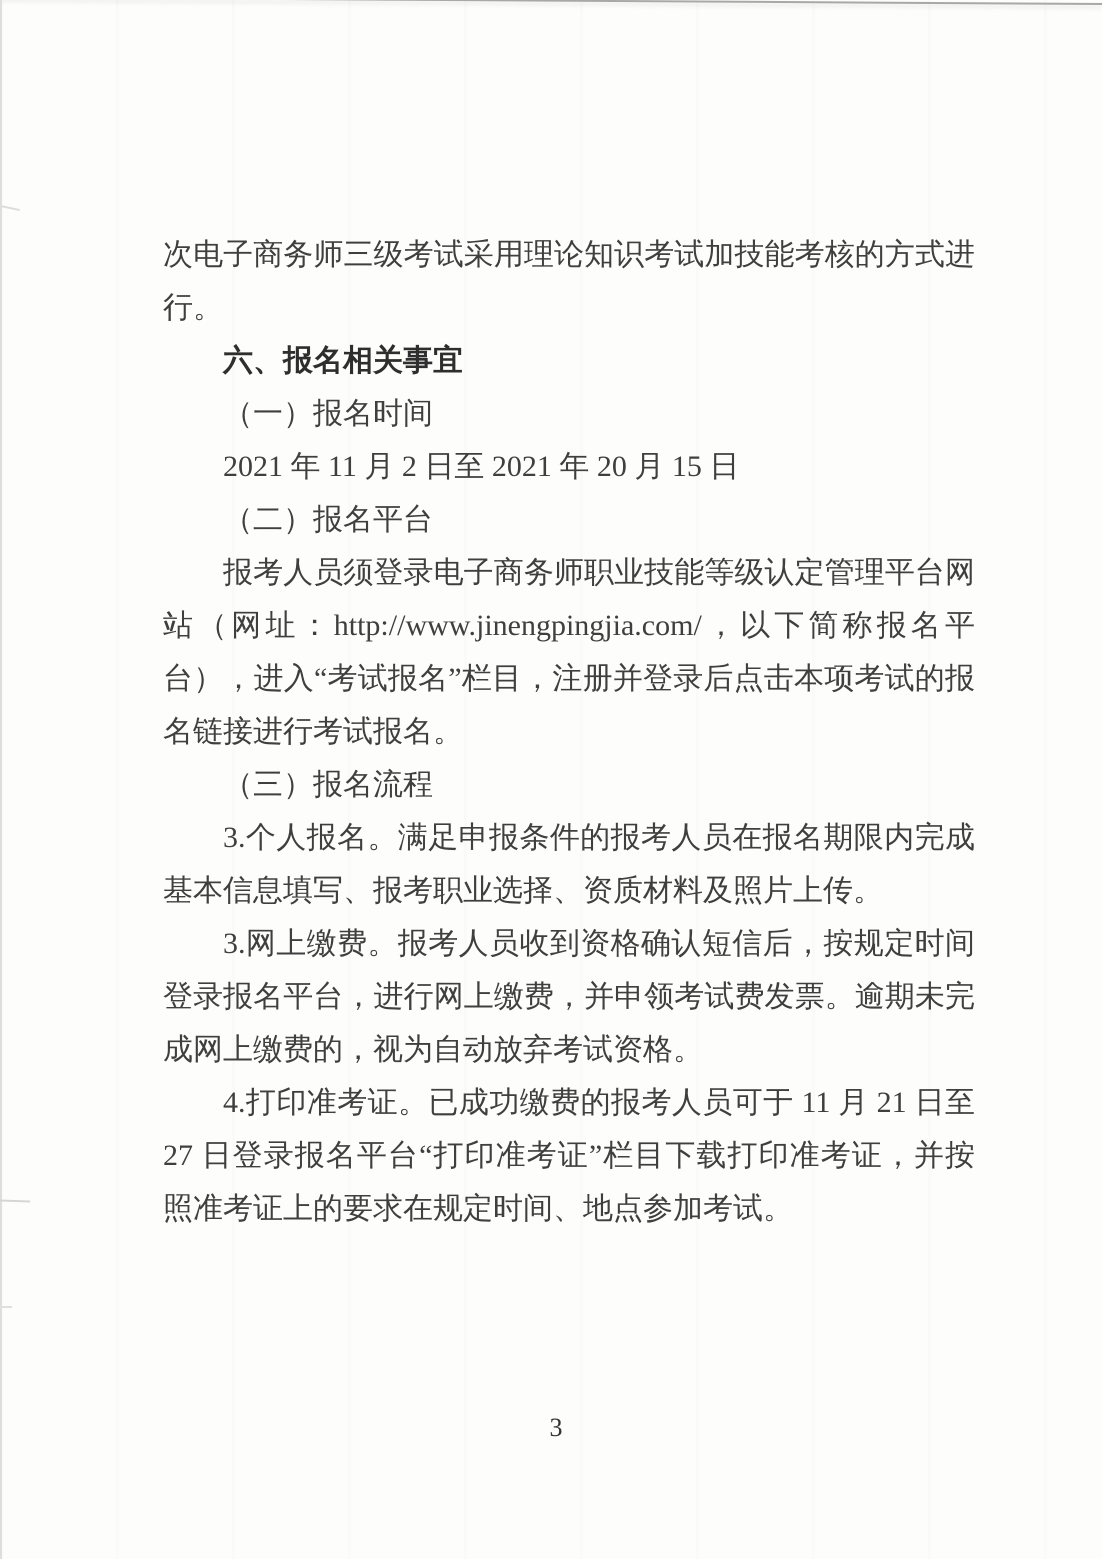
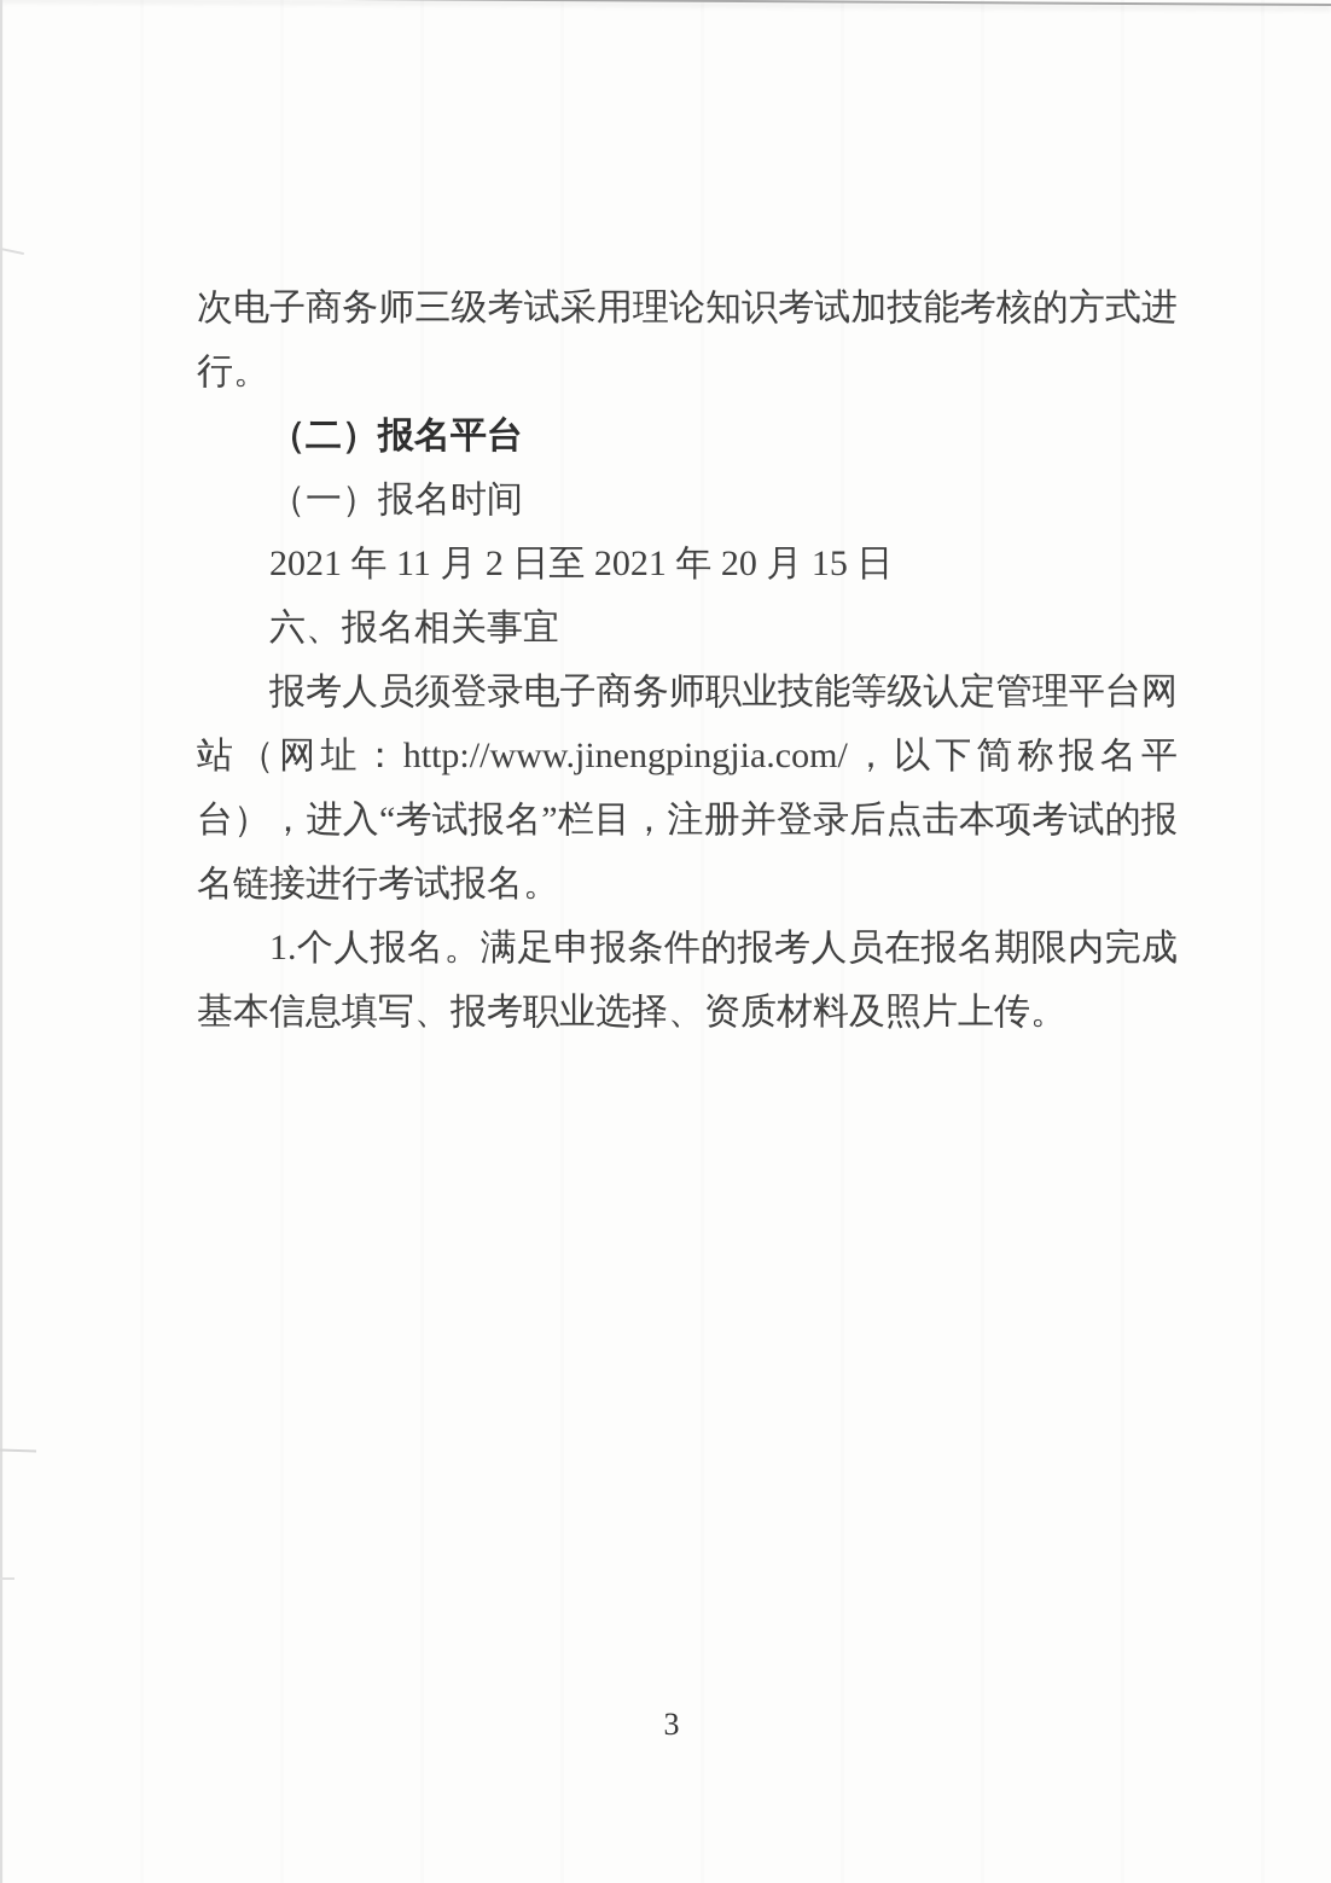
  次电子商务师三级考试采用理论知识考试加技能考核的方式进行。
- 六、报名相关事宜
+ （二）报名平台
  （一）报名时间
  2021 年 11 月 2 日至 2021 年 20 月 15 日
- （二）报名平台
+ 六、报名相关事宜
  报考人员须登录电子商务师职业技能等级认定管理平台网站（网址：http://www.jinengpingjia.com/，以下简称报名平台），进入“考试报名”栏目，注册并登录后点击本项考试的报名链接进行考试报名。
- （三）报名流程
- 3.个人报名。满足申报条件的报考人员在报名期限内完成基本信息填写、报考职业选择、资质材料及照片上传。
+ 1.个人报名。满足申报条件的报考人员在报名期限内完成基本信息填写、报考职业选择、资质材料及照片上传。
- 3.网上缴费。报考人员收到资格确认短信后，按规定时间登录报名平台，进行网上缴费，并申领考试费发票。逾期未完成网上缴费的，视为自动放弃考试资格。
- 4.打印准考证。已成功缴费的报考人员可于 11 月 21 日至 27 日登录报名平台“打印准考证”栏目下载打印准考证，并按照准考证上的要求在规定时间、地点参加考试。
  3
